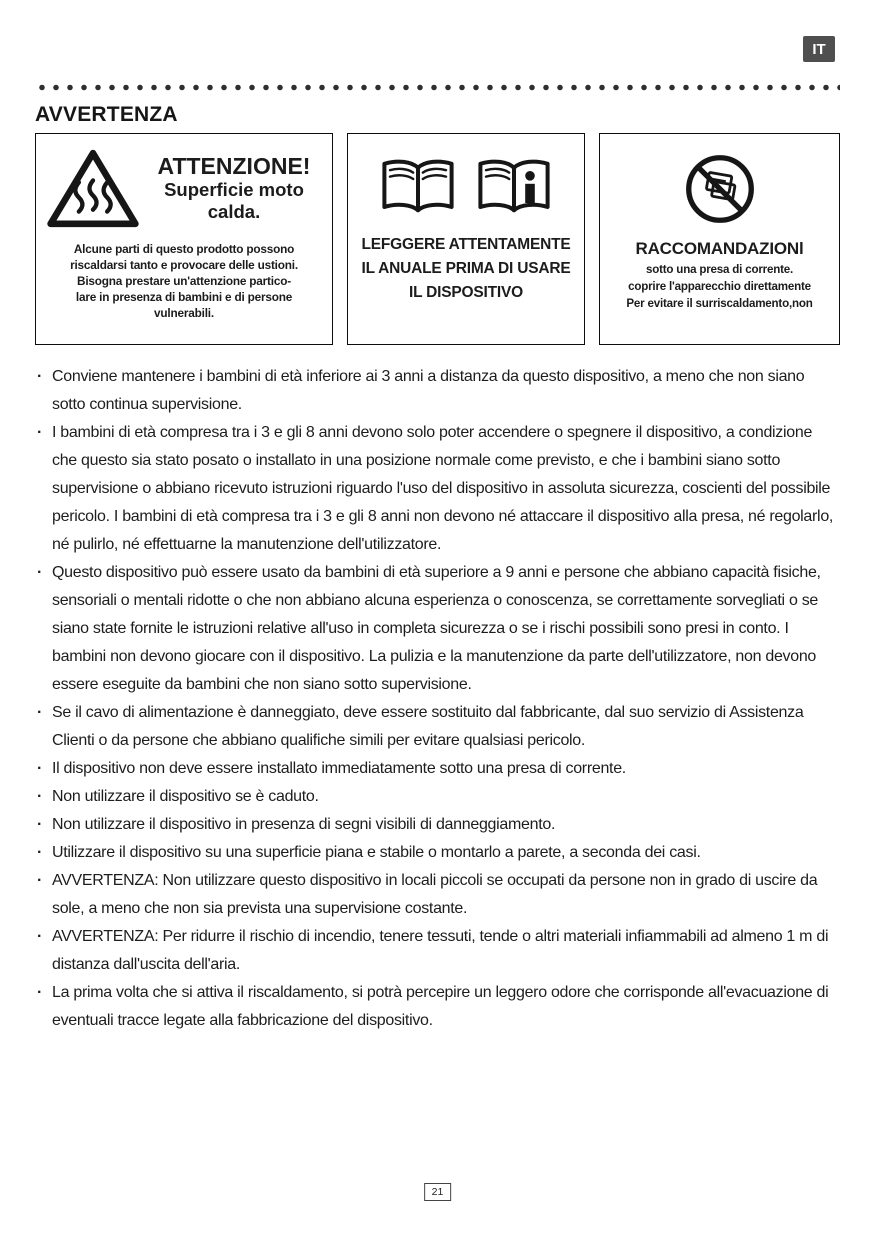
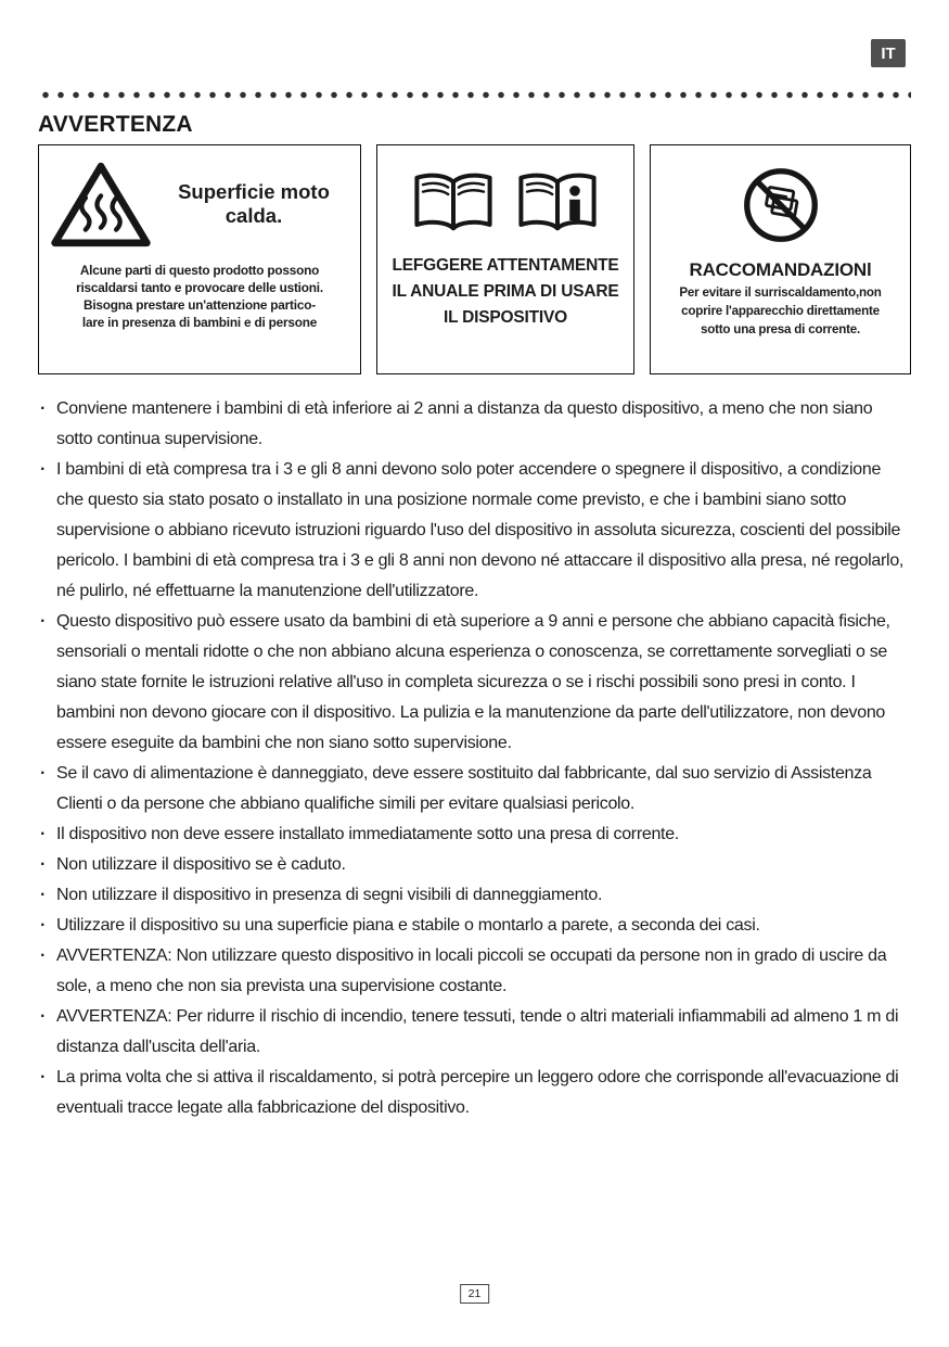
  IT
  AVVERTENZA
- ATTENZIONE!
  Superficie moto
  calda.
  Alcune parti di questo prodotto possono
  riscaldarsi tanto e provocare delle ustioni.
  Bisogna prestare un'attenzione partico-
  lare in presenza di bambini e di persone
- vulnerabili.
  LEFGGERE ATTENTAMENTE
  IL ANUALE PRIMA DI USARE
  IL DISPOSITIVO
  RACCOMANDAZIONl
- sotto una presa di corrente.
+ Per evitare il surriscaldamento,non
  coprire l'apparecchio direttamente
- Per evitare il surriscaldamento,non
+ sotto una presa di corrente.
  ·
- Conviene mantenere i bambini di età inferiore ai 3 anni a distanza da questo dispositivo, a meno che non siano sotto continua supervisione.
+ Conviene mantenere i bambini di età inferiore ai 2 anni a distanza da questo dispositivo, a meno che non siano sotto continua supervisione.
  ·
  I bambini di età compresa tra i 3 e gli 8 anni devono solo poter accendere o spegnere il dispositivo, a condizione che questo sia stato posato o installato in una posizione normale come previsto, e che i bambini siano sotto supervisione o abbiano ricevuto istruzioni riguardo l'uso del dispositivo in assoluta sicurezza, coscienti del possibile pericolo. I bambini di età compresa tra i 3 e gli 8 anni non devono né attaccare il dispositivo alla presa, né regolarlo, né pulirlo, né effettuarne la manutenzione dell'utilizzatore.
  ·
  Questo dispositivo può essere usato da bambini di età superiore a 9 anni e persone che abbiano capacità fisiche, sensoriali o mentali ridotte o che non abbiano alcuna esperienza o conoscenza, se correttamente sorvegliati o se siano state fornite le istruzioni relative all'uso in completa sicurezza o se i rischi possibili sono presi in conto. I bambini non devono giocare con il dispositivo. La pulizia e la manutenzione da parte dell'utilizzatore, non devono essere eseguite da bambini che non siano sotto supervisione.
  ·
  Se il cavo di alimentazione è danneggiato, deve essere sostituito dal fabbricante, dal suo servizio di Assistenza Clienti o da persone che abbiano qualifiche simili per evitare qualsiasi pericolo.
  ·
  Il dispositivo non deve essere installato immediatamente sotto una presa di corrente.
  ·
  Non utilizzare il dispositivo se è caduto.
  ·
  Non utilizzare il dispositivo in presenza di segni visibili di danneggiamento.
  ·
  Utilizzare il dispositivo su una superficie piana e stabile o montarlo a parete, a seconda dei casi.
  ·
  AVVERTENZA: Non utilizzare questo dispositivo in locali piccoli se occupati da persone non in grado di uscire da sole, a meno che non sia prevista una supervisione costante.
  ·
  AVVERTENZA: Per ridurre il rischio di incendio, tenere tessuti, tende o altri materiali infiammabili ad almeno 1 m di distanza dall'uscita dell'aria.
  ·
  La prima volta che si attiva il riscaldamento, si potrà percepire un leggero odore che corrisponde all'evacuazione di eventuali tracce legate alla fabbricazione del dispositivo.
  21
